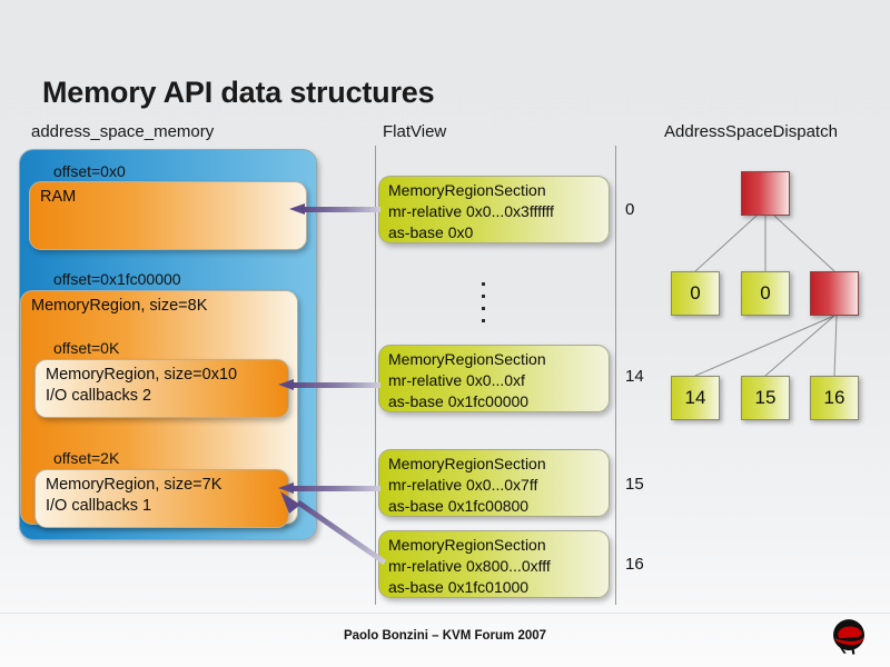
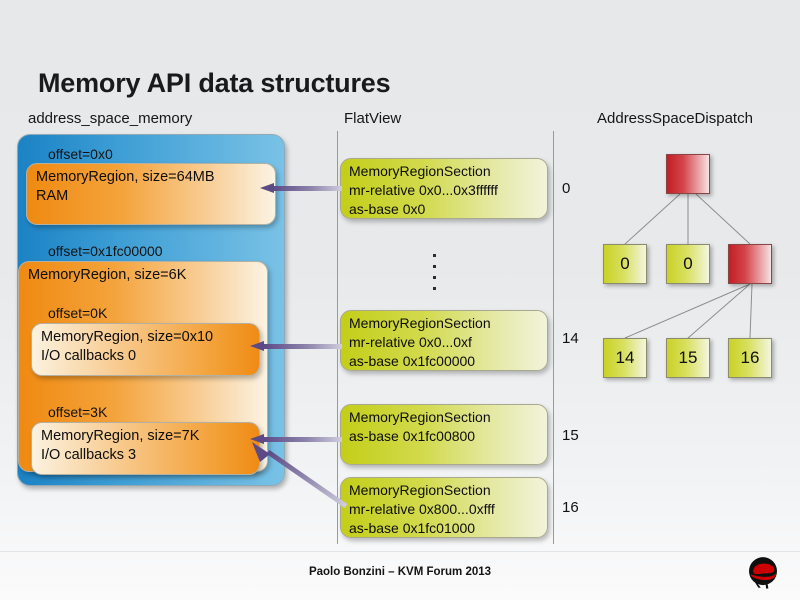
  Memory API data structures
  address_space_memory
  FlatView
  AddressSpaceDispatch
  offset=0x0
+ MemoryRegion, size=64MB
  RAM
  offset=0x1fc00000
- MemoryRegion, size=8K
+ MemoryRegion, size=6K
  offset=0K
  MemoryRegion, size=0x10
- I/O callbacks 2
+ I/O callbacks 0
- offset=2K
+ offset=3K
  MemoryRegion, size=7K
- I/O callbacks 1
+ I/O callbacks 3
  MemoryRegionSection
  mr-relative 0x0...0x3ffffff
  as-base 0x0
  0
  MemoryRegionSection
  mr-relative 0x0...0xf
  as-base 0x1fc00000
  14
  MemoryRegionSection
- mr-relative 0x0...0x7ff
  as-base 0x1fc00800
  15
  MemoryRegionSection
  mr-relative 0x800...0xfff
  as-base 0x1fc01000
  16
  0
  0
  14
  15
  16
- Paolo Bonzini – KVM Forum 2007
+ Paolo Bonzini – KVM Forum 2013
